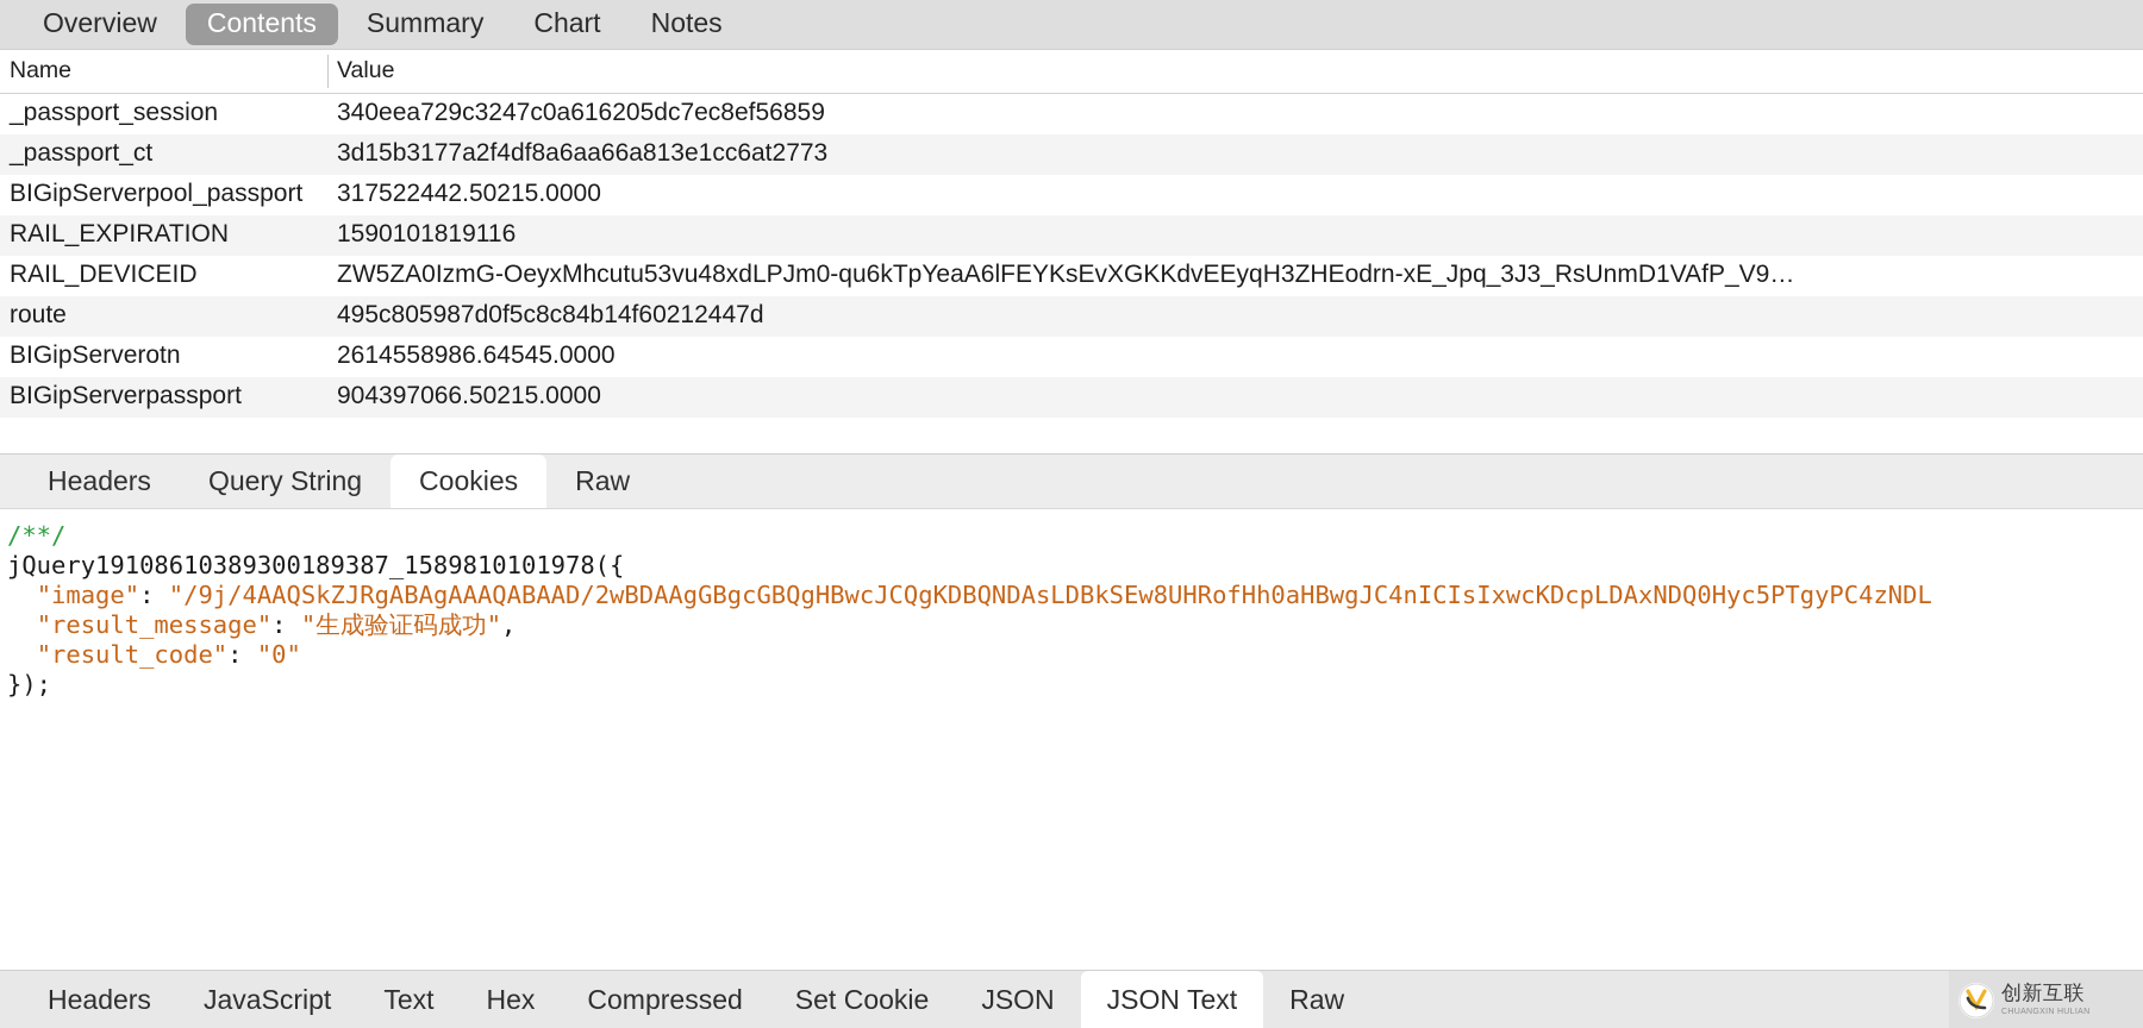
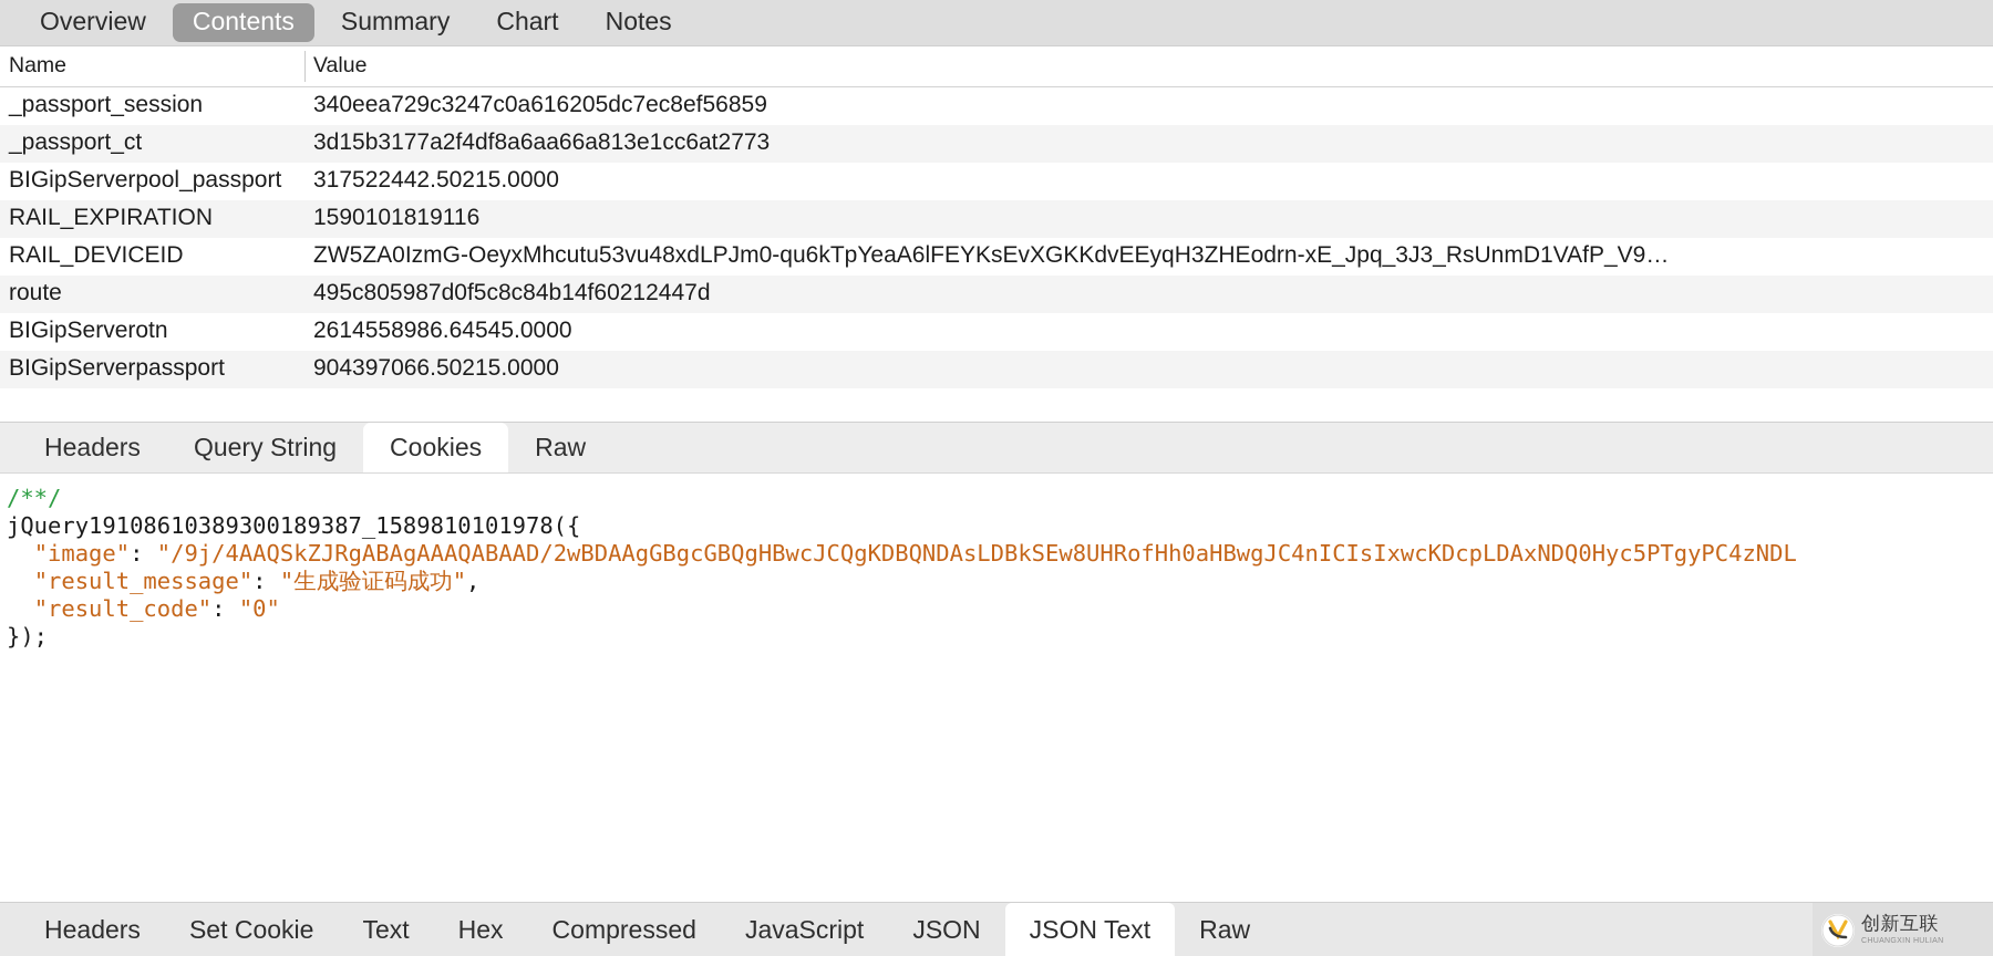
  Overview
  Contents
  Summary
  Chart
  Notes
  Name	Value
  _passport_session	340eea729c3247c0a616205dc7ec8ef56859
  _passport_ct	3d15b3177a2f4df8a6aa66a813e1cc6at2773
  BIGipServerpool_passport	317522442.50215.0000
  RAIL_EXPIRATION	1590101819116
  RAIL_DEVICEID	ZW5ZA0IzmG-OeyxMhcutu53vu48xdLPJm0-qu6kTpYeaA6lFEYKsEvXGKKdvEEyqH3ZHEodrn-xE_Jpq_3J3_RsUnmD1VAfP_V9…
  route	495c805987d0f5c8c84b14f60212447d
  BIGipServerotn	2614558986.64545.0000
  BIGipServerpassport	904397066.50215.0000
  Headers
  Query String
  Cookies
  Raw
  /**/ jQuery19108610389300189387_1589810101978({ "image": "/9j/4AAQSkZJRgABAgAAAQABAAD/2wBDAAgGBgcGBQgHBwcJCQgKDBQNDAsLDBkSEw8UHRofHh0aHBwgJC4nICIsIxwcKDcpLDAxNDQ0Hyc5PTgyPC4zNDL "result_message": "生成验证码成功", "result_code": "0" });
  Headers
- JavaScript
+ Set Cookie
  Text
  Hex
  Compressed
- Set Cookie
+ JavaScript
  JSON
  JSON Text
  Raw
  创新互联
